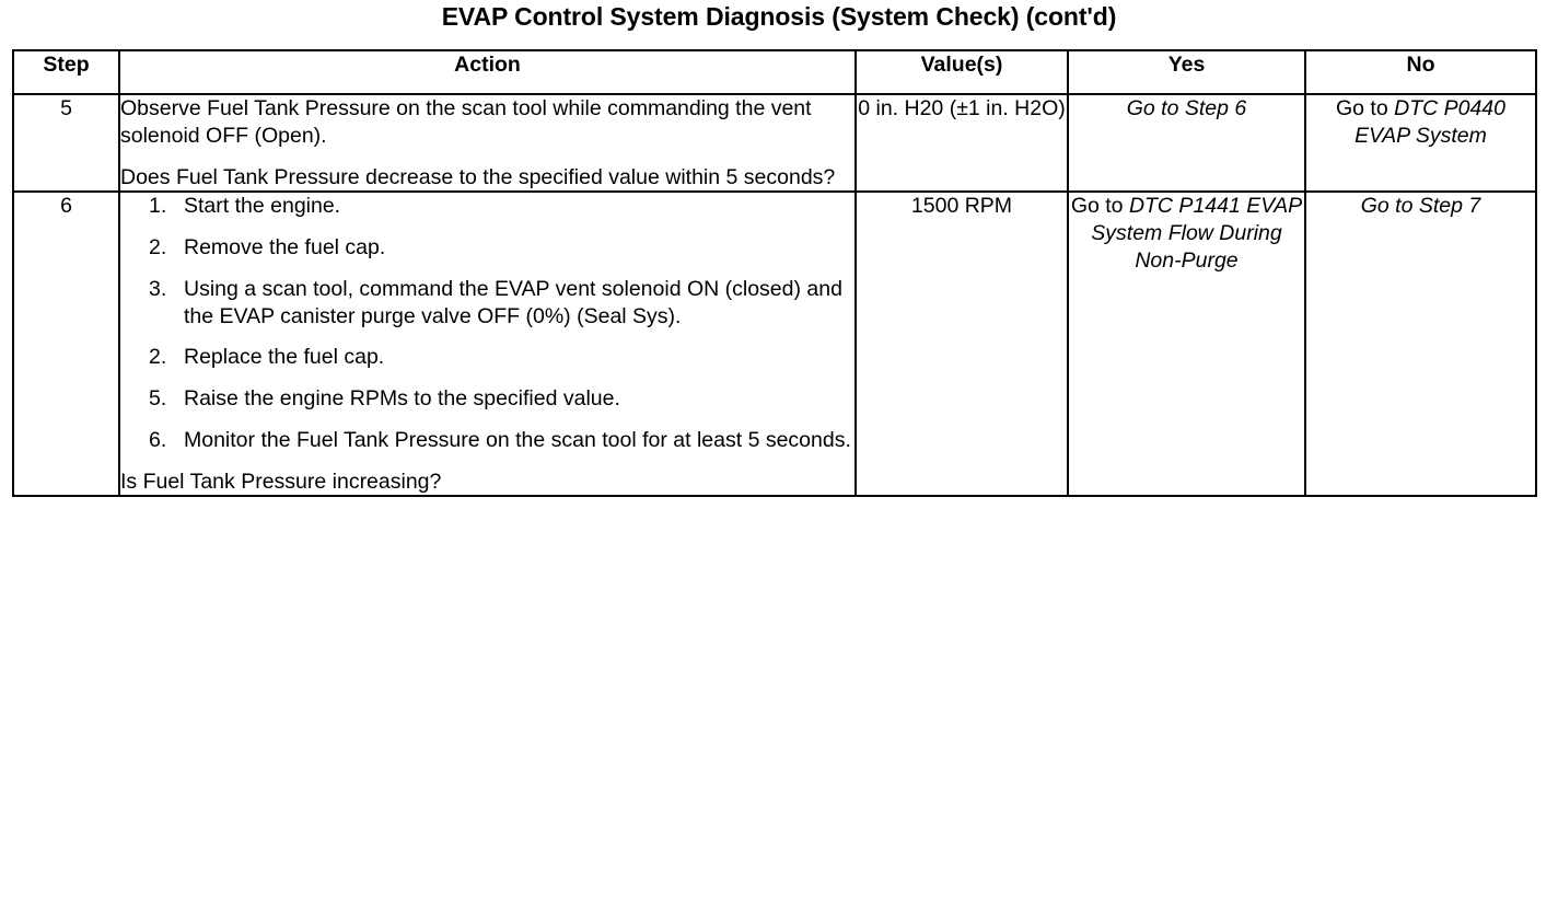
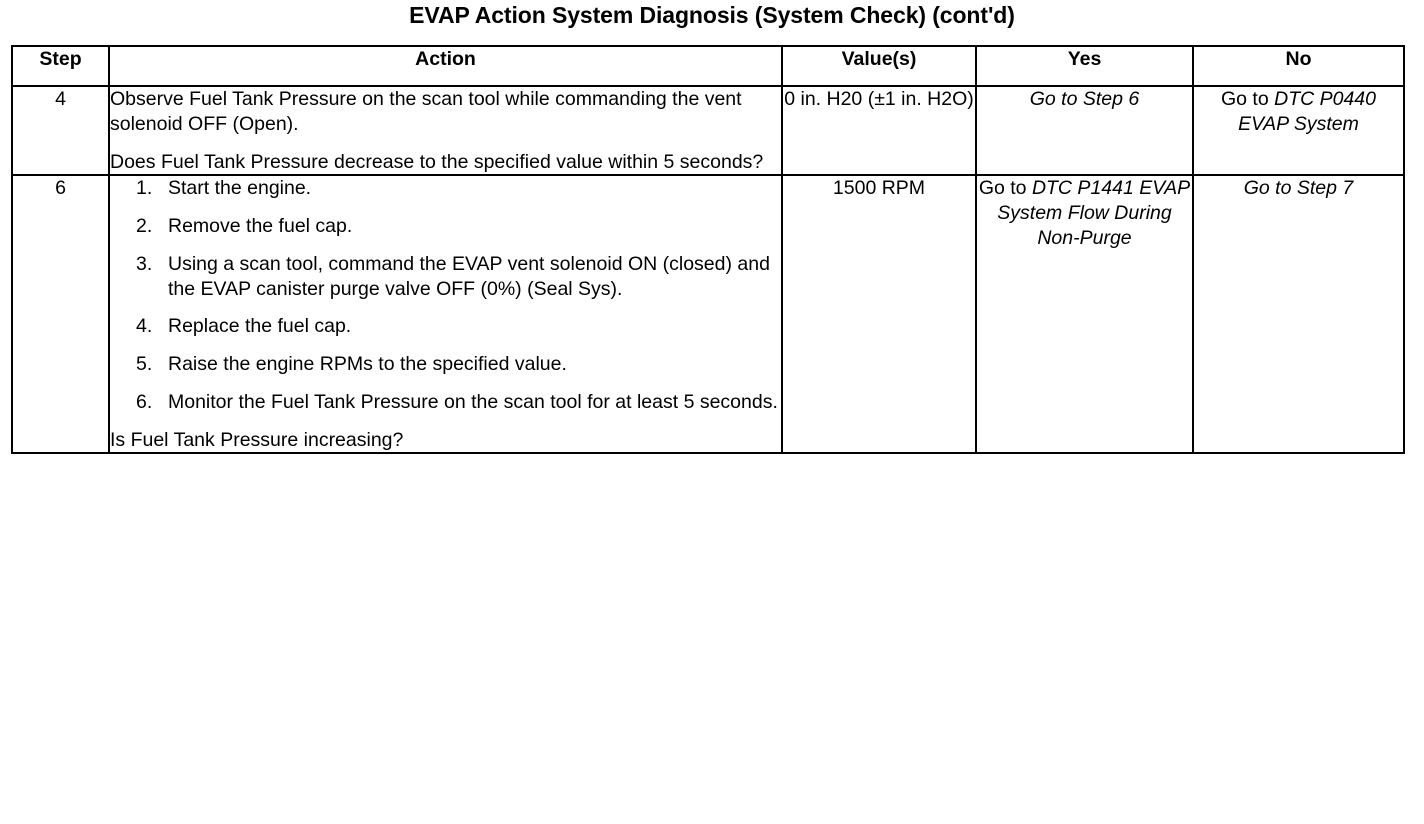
- EVAP Control System Diagnosis (System Check) (cont'd)
+ EVAP Action System Diagnosis (System Check) (cont'd)
  Step	Action	Value(s)	Yes	No
- 5	Observe Fuel Tank Pressure on the scan tool while commanding the vent solenoid OFF (Open). Does Fuel Tank Pressure decrease to the specified value within 5 seconds?	0 in. H20 (±1 in. H2O)	Go to Step 6	Go to DTC P0440 EVAP System
+ 4	Observe Fuel Tank Pressure on the scan tool while commanding the vent solenoid OFF (Open). Does Fuel Tank Pressure decrease to the specified value within 5 seconds?	0 in. H20 (±1 in. H2O)	Go to Step 6	Go to DTC P0440 EVAP System
- 6	1. Start the engine. 2. Remove the fuel cap. 3. Using a scan tool, command the EVAP vent solenoid ON (closed) and the EVAP canister purge valve OFF (0%) (Seal Sys). 2. Replace the fuel cap. 5. Raise the engine RPMs to the specified value. 6. Monitor the Fuel Tank Pressure on the scan tool for at least 5 seconds. Is Fuel Tank Pressure increasing?	1500 RPM	Go to DTC P1441 EVAP System Flow During Non-Purge	Go to Step 7
+ 6	1. Start the engine. 2. Remove the fuel cap. 3. Using a scan tool, command the EVAP vent solenoid ON (closed) and the EVAP canister purge valve OFF (0%) (Seal Sys). 4. Replace the fuel cap. 5. Raise the engine RPMs to the specified value. 6. Monitor the Fuel Tank Pressure on the scan tool for at least 5 seconds. Is Fuel Tank Pressure increasing?	1500 RPM	Go to DTC P1441 EVAP System Flow During Non-Purge	Go to Step 7
